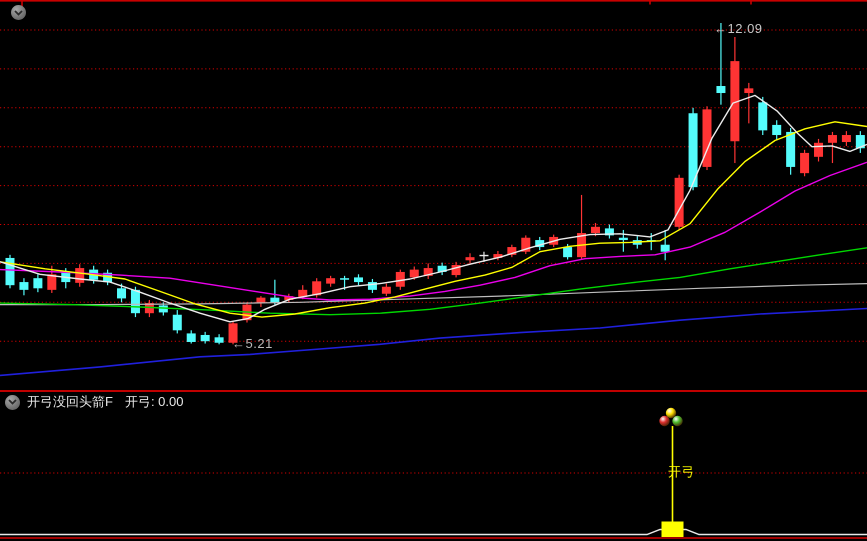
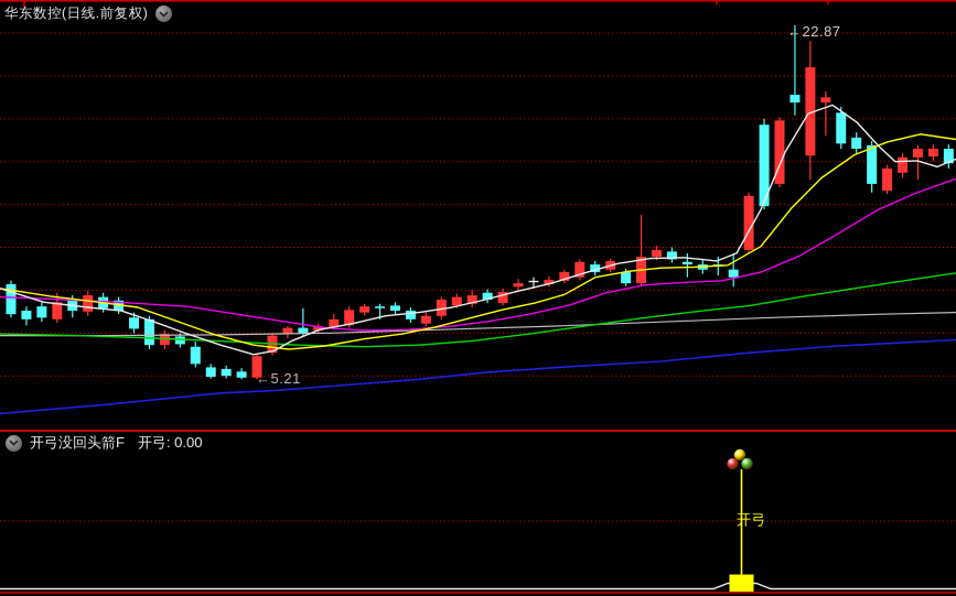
+ 华东数控(日线.前复权)
- ←12.09
+ ←22.87
  ←5.21
  开弓没回头箭F
  开弓: 0.00
  开弓
